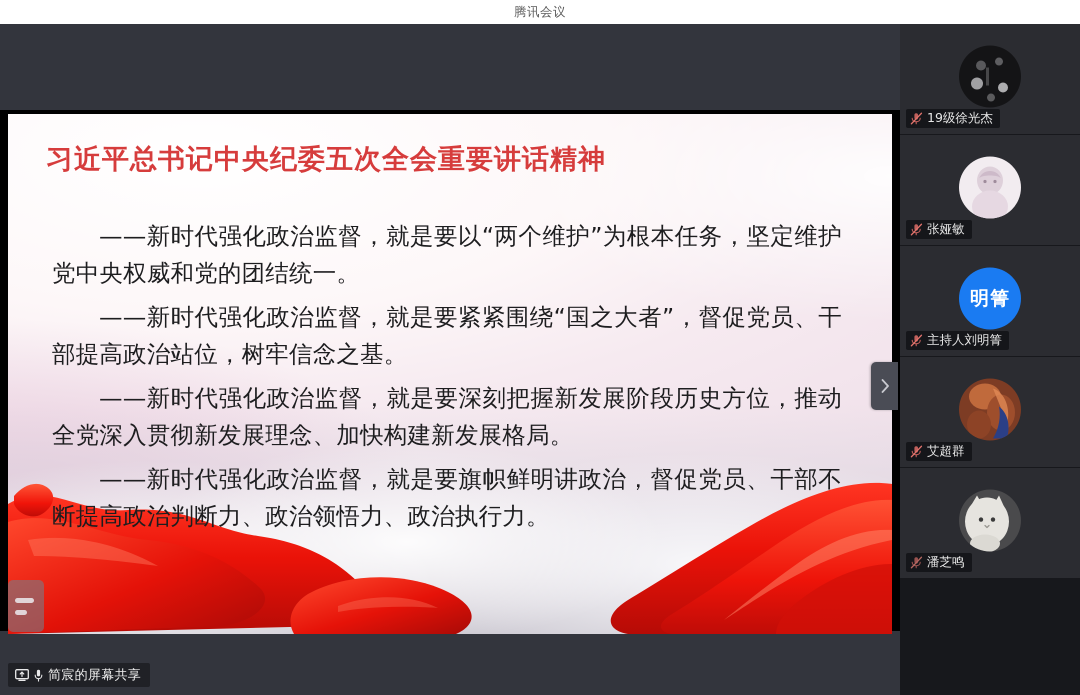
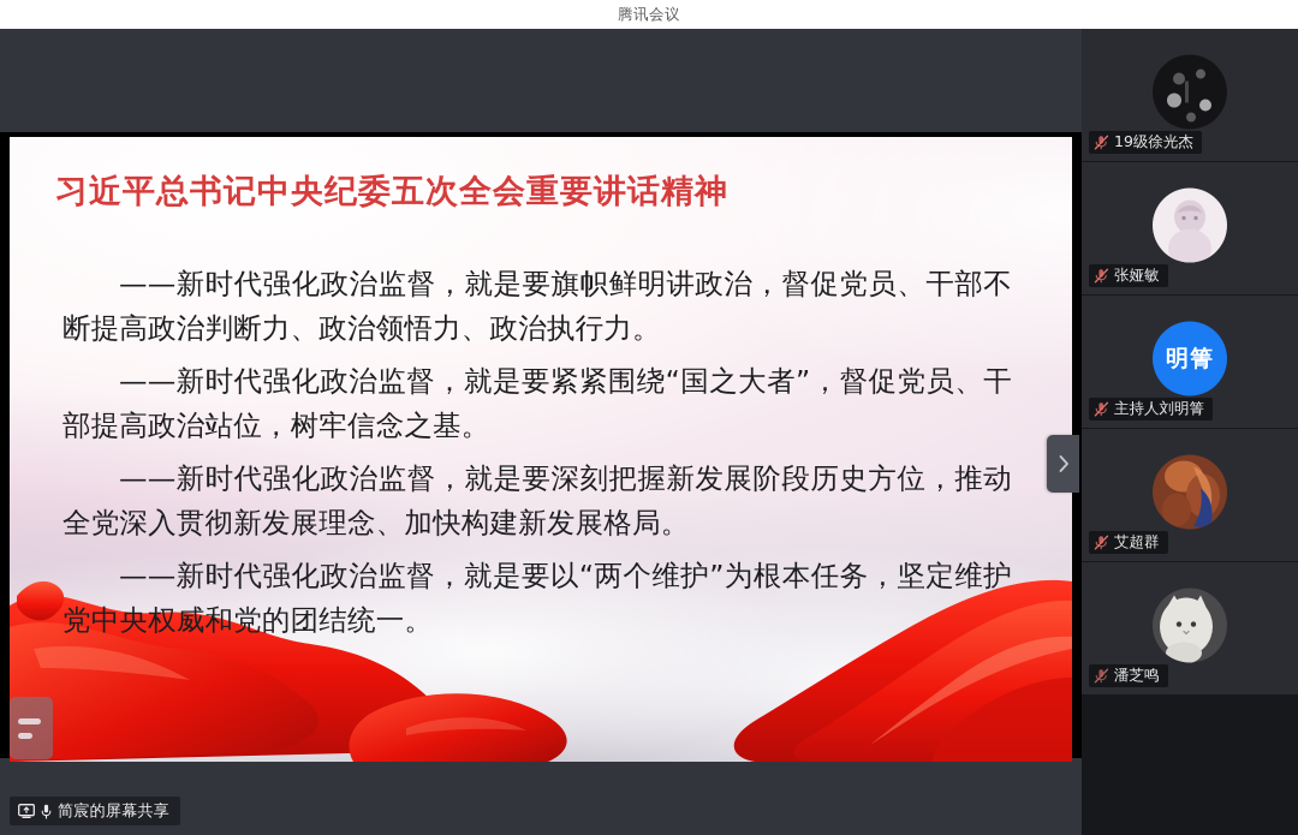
  腾讯会议
  习近平总书记中央纪委五次全会重要讲话精神
- ——新时代强化政治监督，就是要以“两个维护”为根本任务，坚定维护党中央权威和党的团结统一。
+ ——新时代强化政治监督，就是要旗帜鲜明讲政治，督促党员、干部不断提高政治判断力、政治领悟力、政治执行力。
  ——新时代强化政治监督，就是要紧紧围绕“国之大者”，督促党员、干部提高政治站位，树牢信念之基。
  ——新时代强化政治监督，就是要深刻把握新发展阶段历史方位，推动全党深入贯彻新发展理念、加快构建新发展格局。
- ——新时代强化政治监督，就是要旗帜鲜明讲政治，督促党员、干部不断提高政治判断力、政治领悟力、政治执行力。
+ ——新时代强化政治监督，就是要以“两个维护”为根本任务，坚定维护党中央权威和党的团结统一。
  简宸的屏幕共享
  19级徐光杰
  张娅敏
  明箐
  主持人刘明箐
  艾超群
  潘芝鸣
